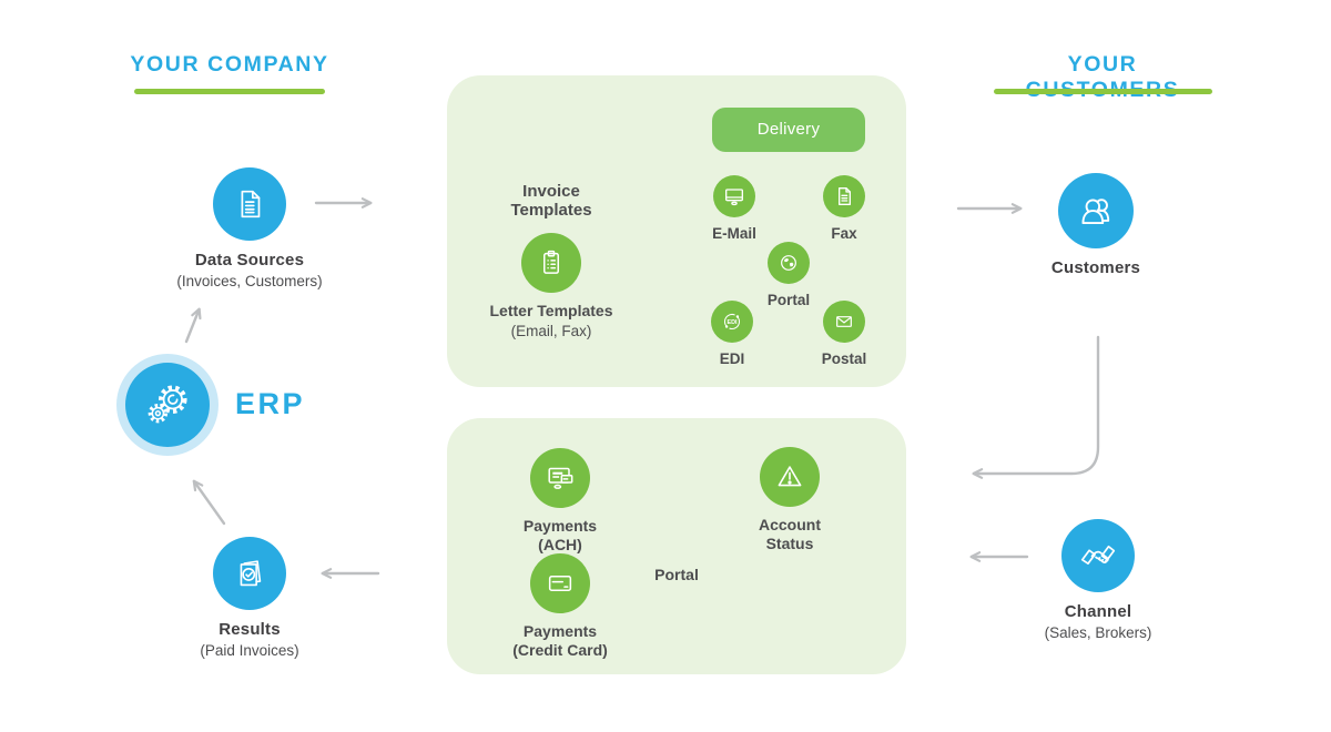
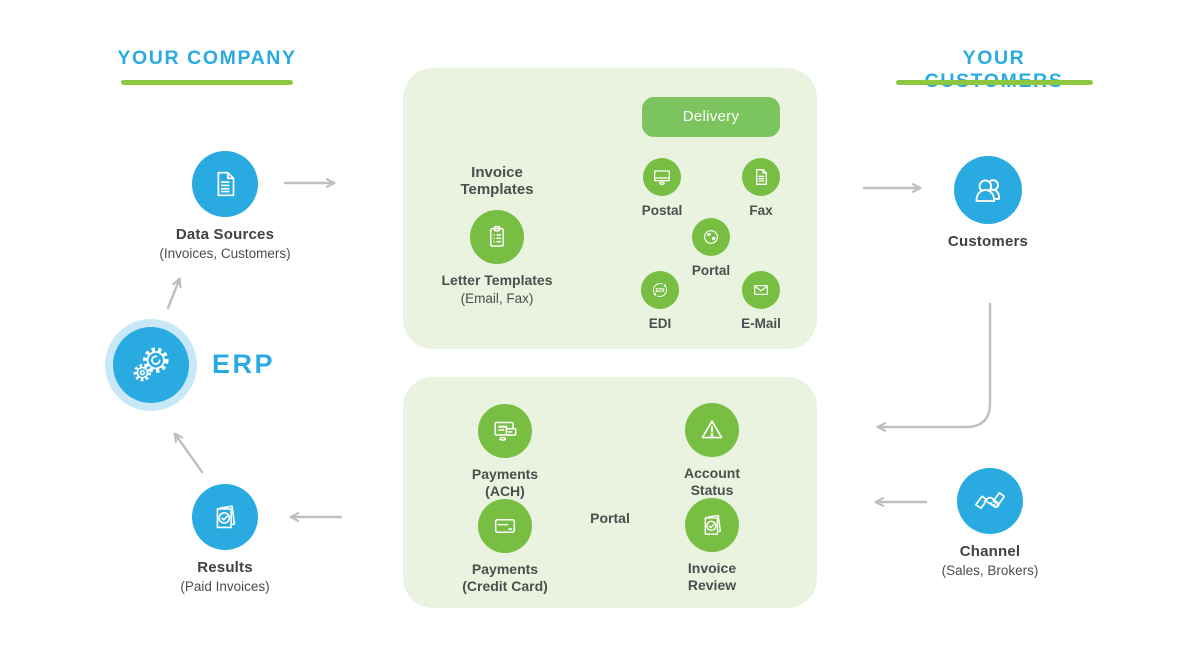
  YOUR COMPANY
  Data Sources
  (Invoices, Customers)
  ERP
  Results
  (Paid Invoices)
  Customers
  Channel
  (Sales, Brokers)
  Invoice Templates
  Letter Templates
  (Email, Fax)
  Delivery
- E-Mail
+ Postal
  Fax
  Portal
  EDI
- Postal
+ E-Mail
  Payments
  (ACH)
  Account Status
  Payments
  (Credit Card)
+ Invoice Review
  Portal
